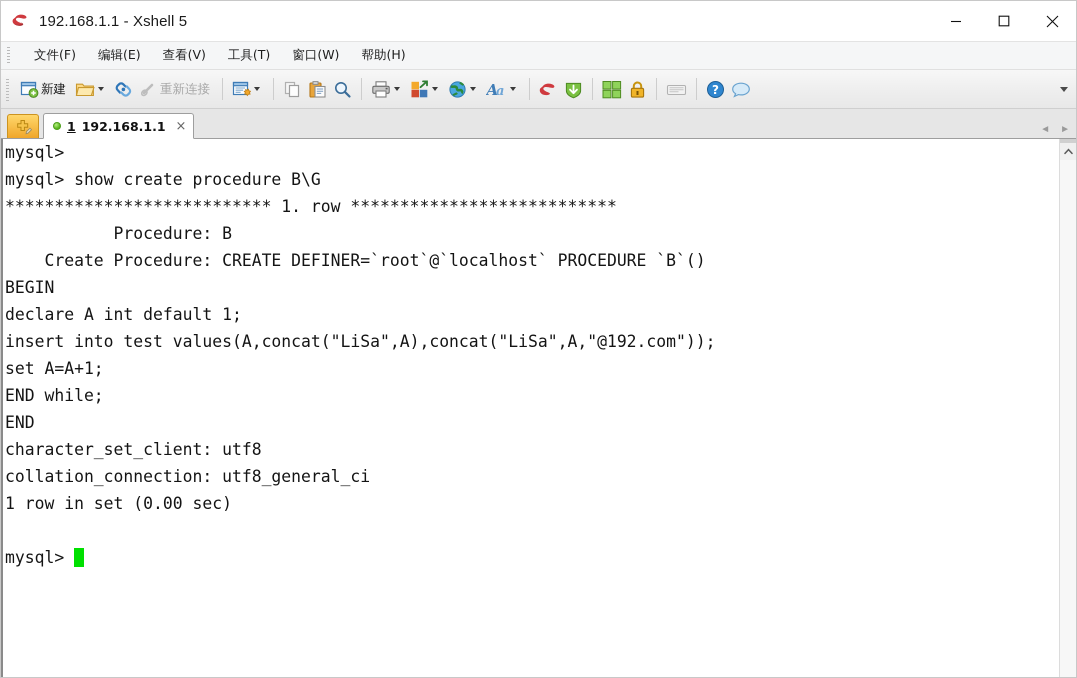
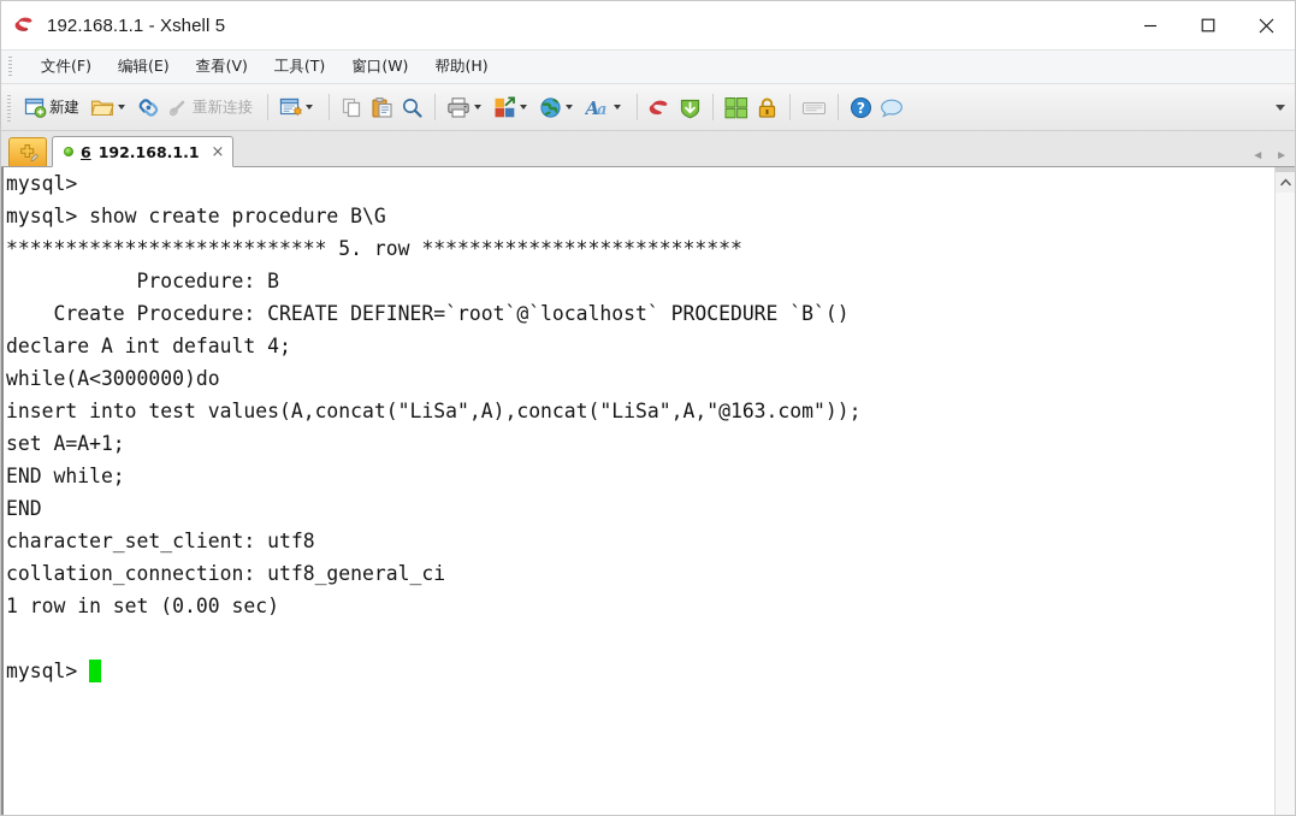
  192.168.1.1 - Xshell 5
  文件(F)
  编辑(E)
  查看(V)
  工具(T)
  窗口(W)
  帮助(H)
  新建
  重新连接
  A
  a
  ?
- 1
+ 6
  192.168.1.1
  ×
  ◄
  ►
  mysql>
  mysql> show create procedure B\G
- *************************** 1. row ***************************
+ *************************** 5. row ***************************
  Procedure: B
  Create Procedure: CREATE DEFINER=`root`@`localhost` PROCEDURE `B`()
- BEGIN
- declare A int default 1;
+ declare A int default 4;
+ while(A<3000000)do
- insert into test values(A,concat("LiSa",A),concat("LiSa",A,"@192.com"));
+ insert into test values(A,concat("LiSa",A),concat("LiSa",A,"@163.com"));
  set A=A+1;
  END while;
  END
  character_set_client: utf8
  collation_connection: utf8_general_ci
  1 row in set (0.00 sec)
  mysql>
